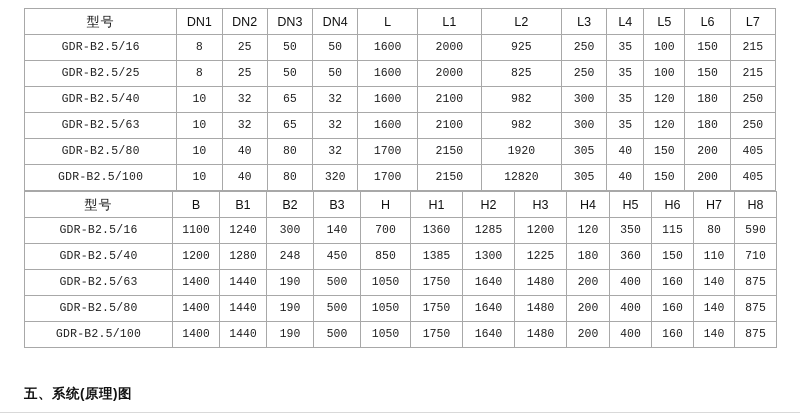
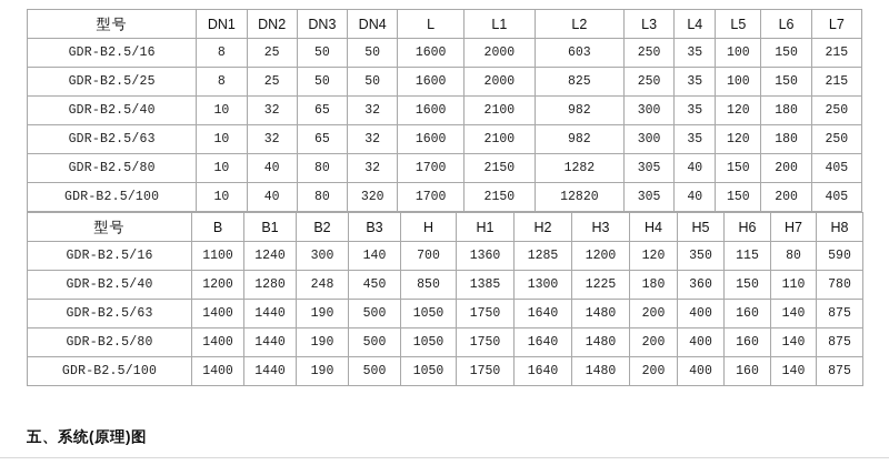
  型号	DN1	DN2	DN3	DN4	L	L1	L2	L3	L4	L5	L6	L7
- GDR-B2.5/16	8	25	50	50	1600	2000	925	250	35	100	150	215
+ GDR-B2.5/16	8	25	50	50	1600	2000	603	250	35	100	150	215
  GDR-B2.5/25	8	25	50	50	1600	2000	825	250	35	100	150	215
  GDR-B2.5/40	10	32	65	32	1600	2100	982	300	35	120	180	250
  GDR-B2.5/63	10	32	65	32	1600	2100	982	300	35	120	180	250
- GDR-B2.5/80	10	40	80	32	1700	2150	1920	305	40	150	200	405
+ GDR-B2.5/80	10	40	80	32	1700	2150	1282	305	40	150	200	405
  GDR-B2.5/100	10	40	80	320	1700	2150	12820	305	40	150	200	405
  型号	B	B1	B2	B3	H	H1	H2	H3	H4	H5	H6	H7	H8
  GDR-B2.5/16	1100	1240	300	140	700	1360	1285	1200	120	350	115	80	590
- GDR-B2.5/40	1200	1280	248	450	850	1385	1300	1225	180	360	150	110	710
+ GDR-B2.5/40	1200	1280	248	450	850	1385	1300	1225	180	360	150	110	780
  GDR-B2.5/63	1400	1440	190	500	1050	1750	1640	1480	200	400	160	140	875
  GDR-B2.5/80	1400	1440	190	500	1050	1750	1640	1480	200	400	160	140	875
  GDR-B2.5/100	1400	1440	190	500	1050	1750	1640	1480	200	400	160	140	875
  五、系统(原理)图
